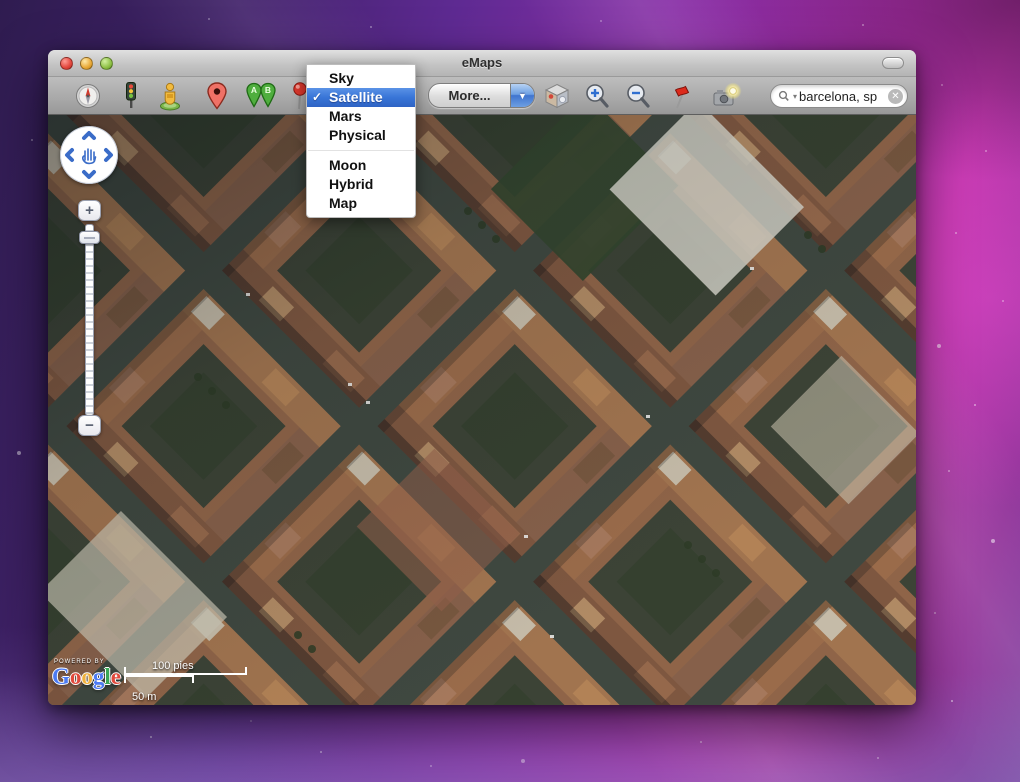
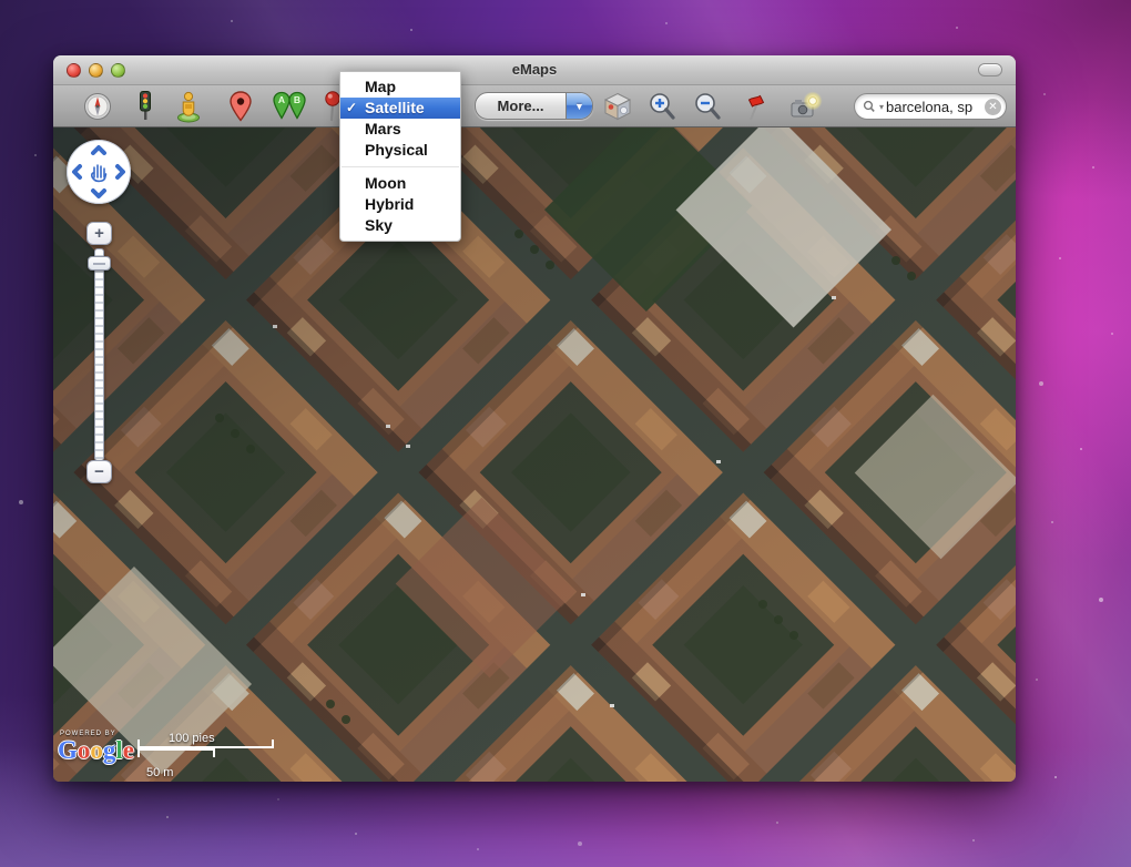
  eMaps
  A
  B
  More...
  ▼
  ▾
  barcelona, sp
  ✕
- Sky
+ Map
  ✓
  Satellite
  Mars
  Physical
  Moon
  Hybrid
- Map
+ Sky
  +
  −
  Google
  100 pies
  50 m
